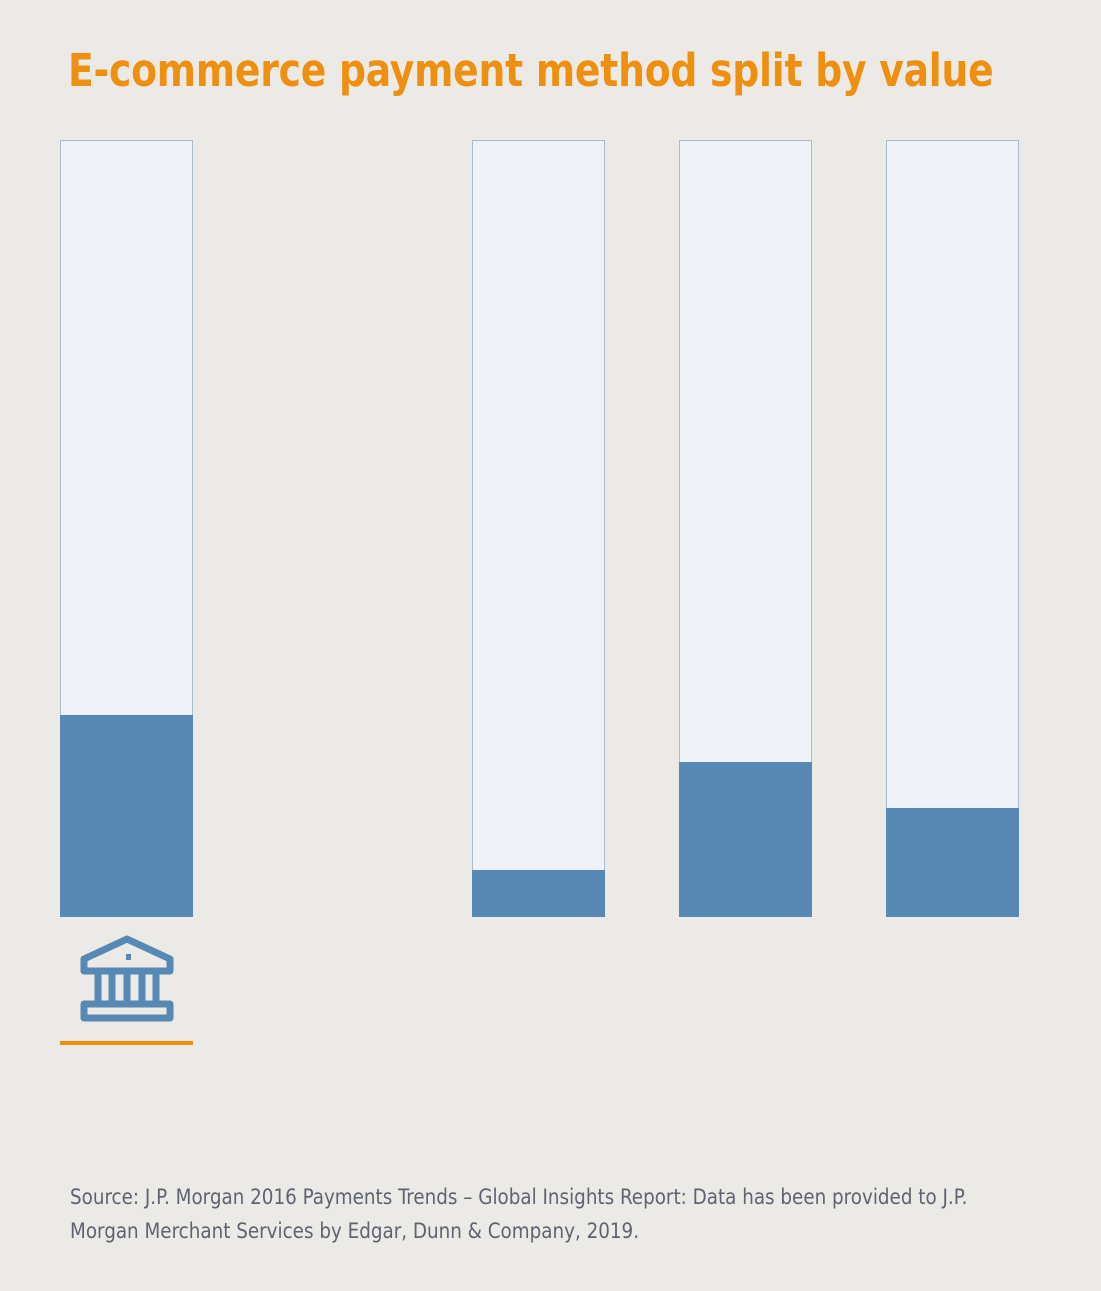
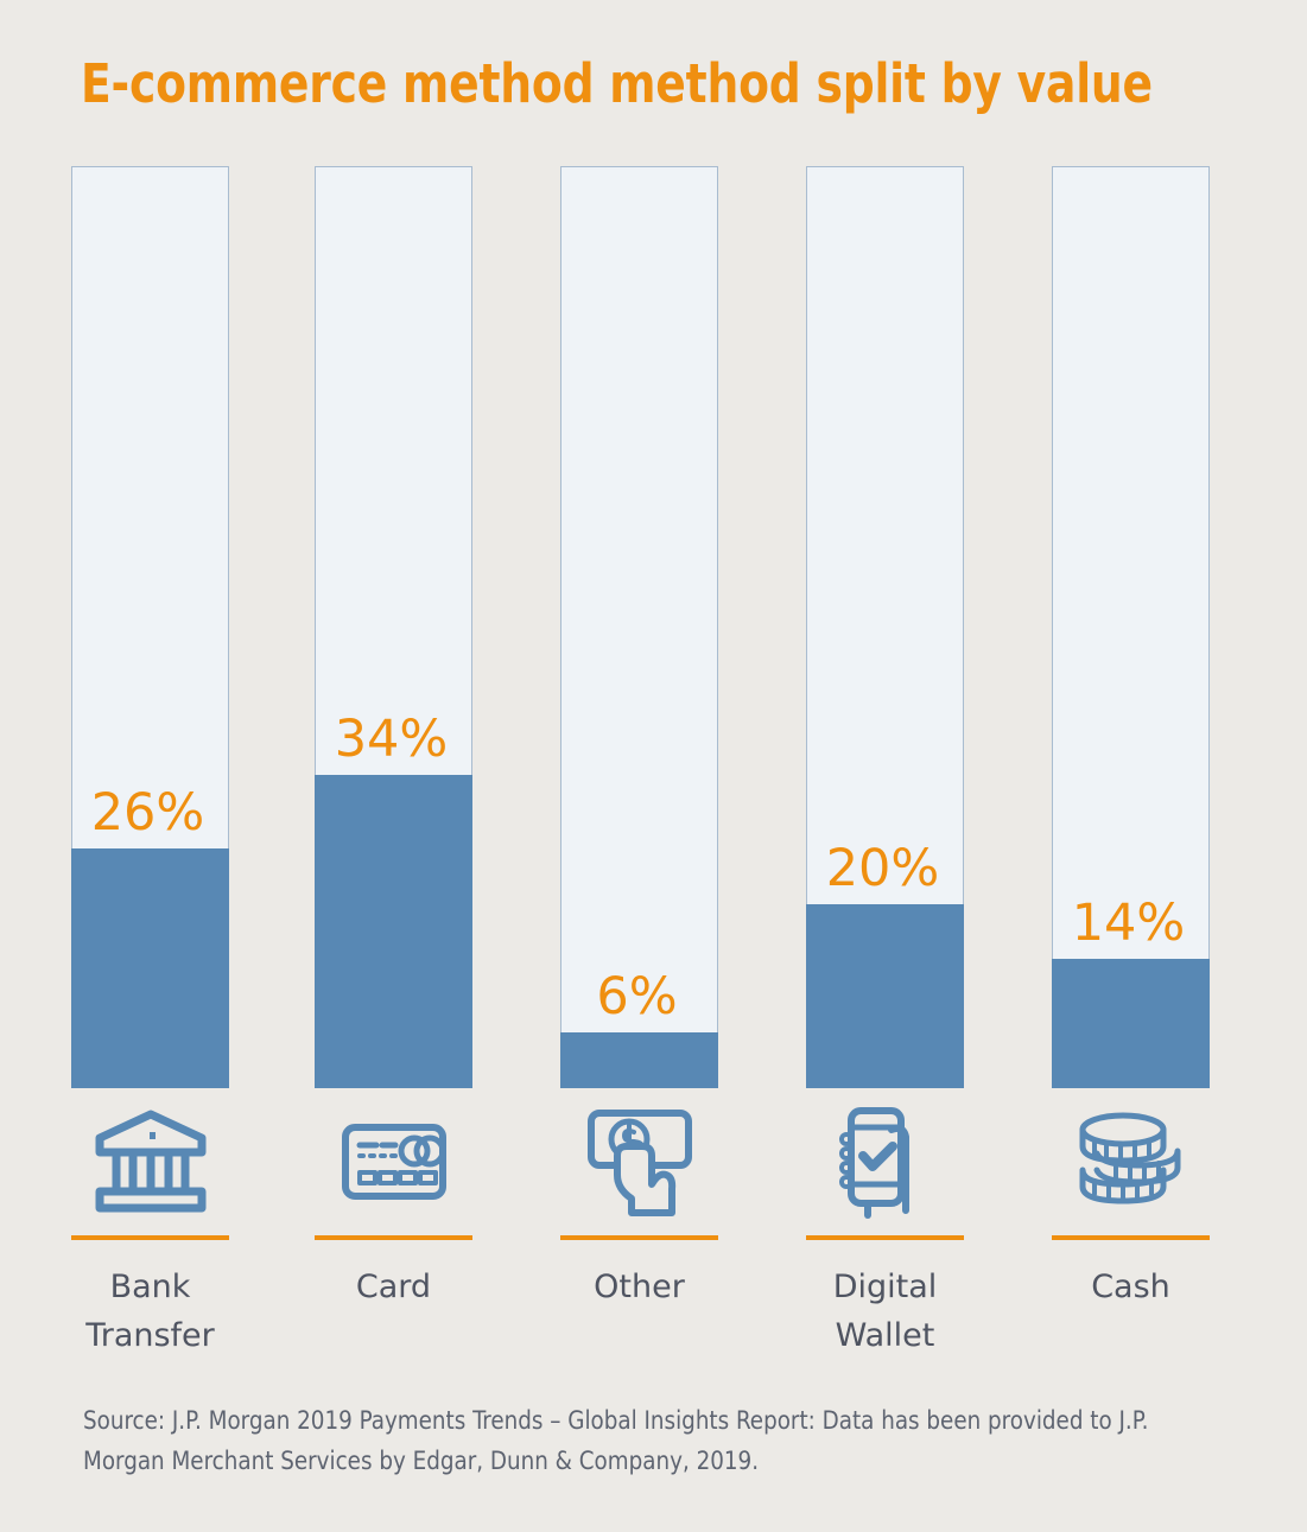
- E-commerce payment method split by value
+ E-commerce method method split by value
+ 26%
+ 34%
+ 6%
+ 20%
+ 14%
+ Bank
+ Transfer
+ Card
+ Other
+ Digital
+ Wallet
+ Cash
- Source: J.P. Morgan 2016 Payments Trends – Global Insights Report: Data has been provided to J.P. Morgan Merchant Services by Edgar, Dunn & Company, 2019.
+ Source: J.P. Morgan 2019 Payments Trends – Global Insights Report: Data has been provided to J.P. Morgan Merchant Services by Edgar, Dunn & Company, 2019.
